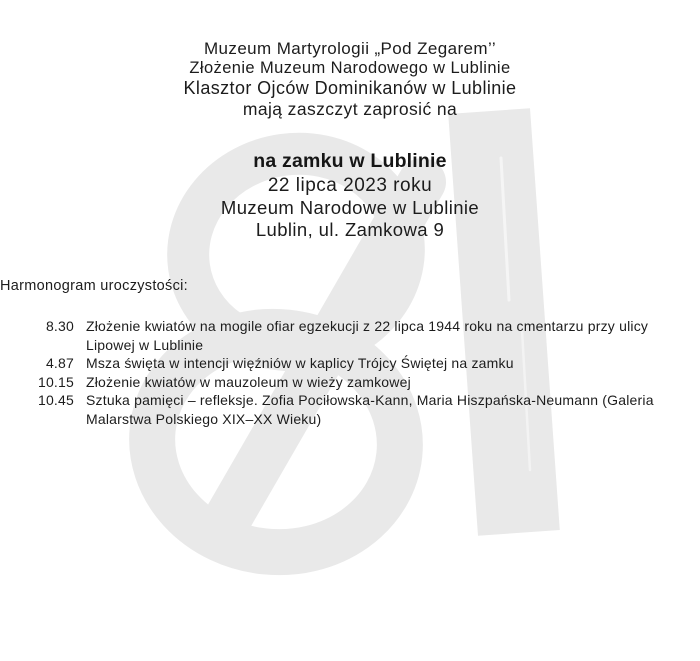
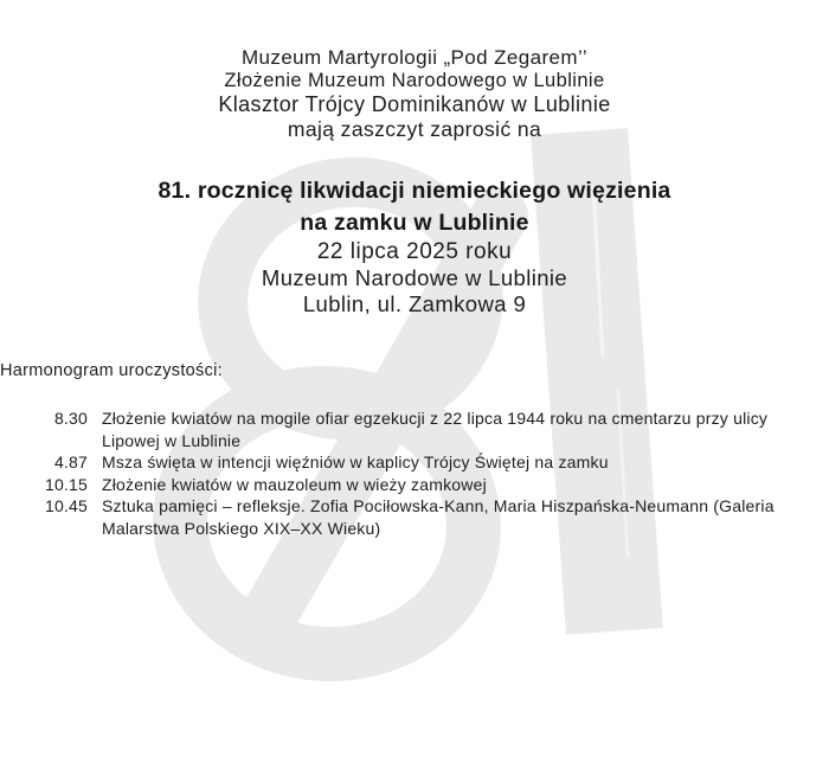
  Muzeum Martyrologii „Pod Zegarem’’
  Złożenie Muzeum Narodowego w Lublinie
- Klasztor Ojców Dominikanów w Lublinie
+ Klasztor Trójcy Dominikanów w Lublinie
  mają zaszczyt zaprosić na
+ 81. rocznicę likwidacji niemieckiego więzienia
  na zamku w Lublinie
- 22 lipca 2023 roku
+ 22 lipca 2025 roku
  Muzeum Narodowe w Lublinie
  Lublin, ul. Zamkowa 9
  Harmonogram uroczystości:
  8.30
  Złożenie kwiatów na mogile ofiar egzekucji z 22 lipca 1944 roku na cmentarzu przy ulicy Lipowej w Lublinie
  4.87
  Msza święta w intencji więźniów w kaplicy Trójcy Świętej na zamku
  10.15
  Złożenie kwiatów w mauzoleum w wieży zamkowej
  10.45
  Sztuka pamięci – refleksje. Zofia Pociłowska-Kann, Maria Hiszpańska-Neumann (Galeria Malarstwa Polskiego XIX–XX Wieku)
